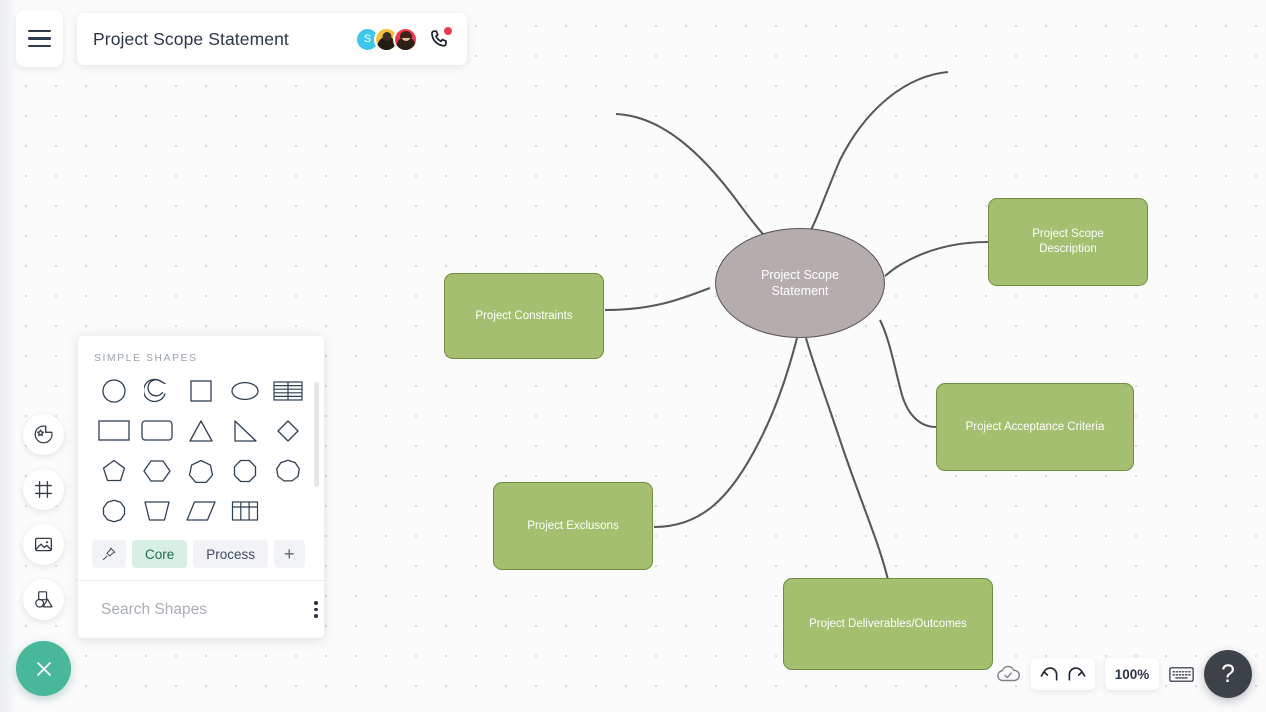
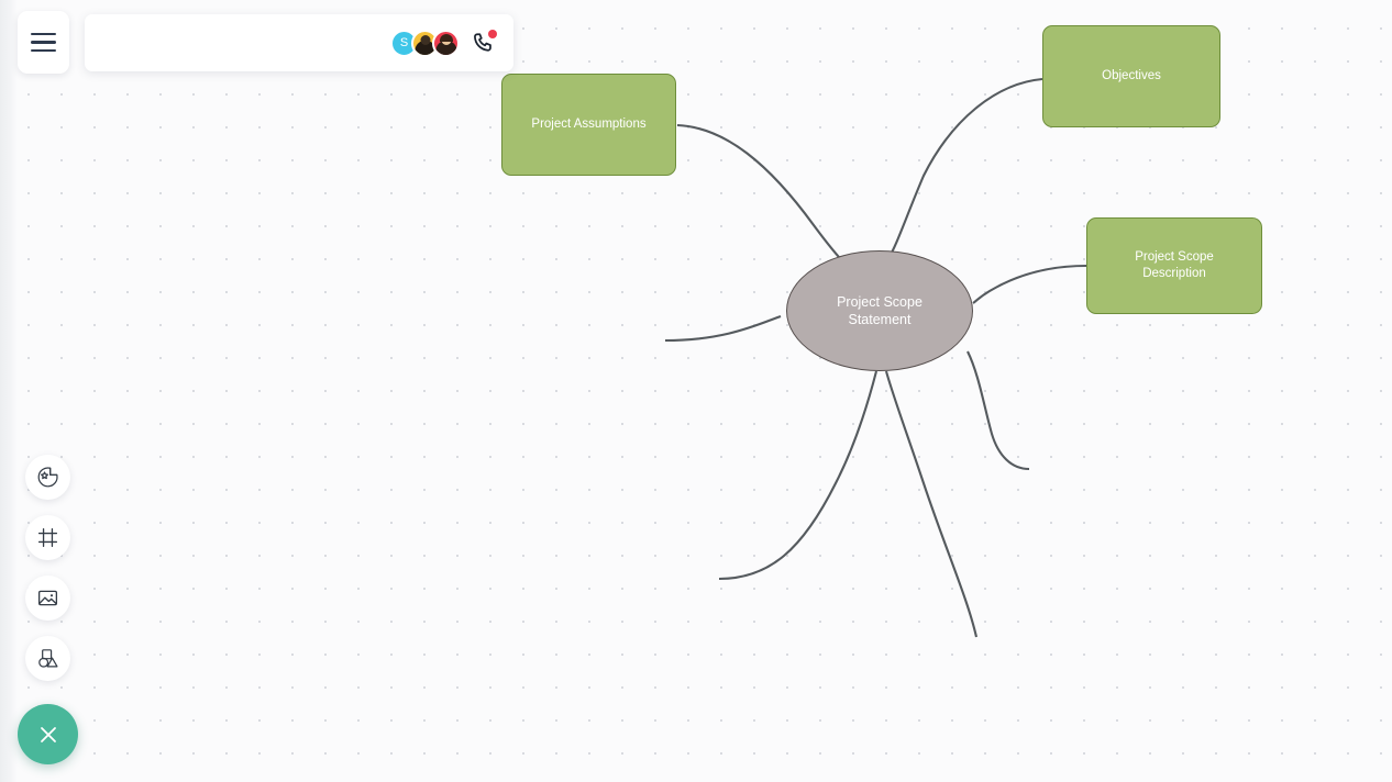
  Project Scope
  Statement
+ Objectives
+ Project Assumptions
  Project Scope
  Description
- Project Constraints
- Project Acceptance Criteria
- Project Exclusons
- Project Deliverables/Outcomes
- Project Scope Statement
  S
- SIMPLE SHAPES
- Core
- Process
- +
- Search Shapes
- 100%
- ?
